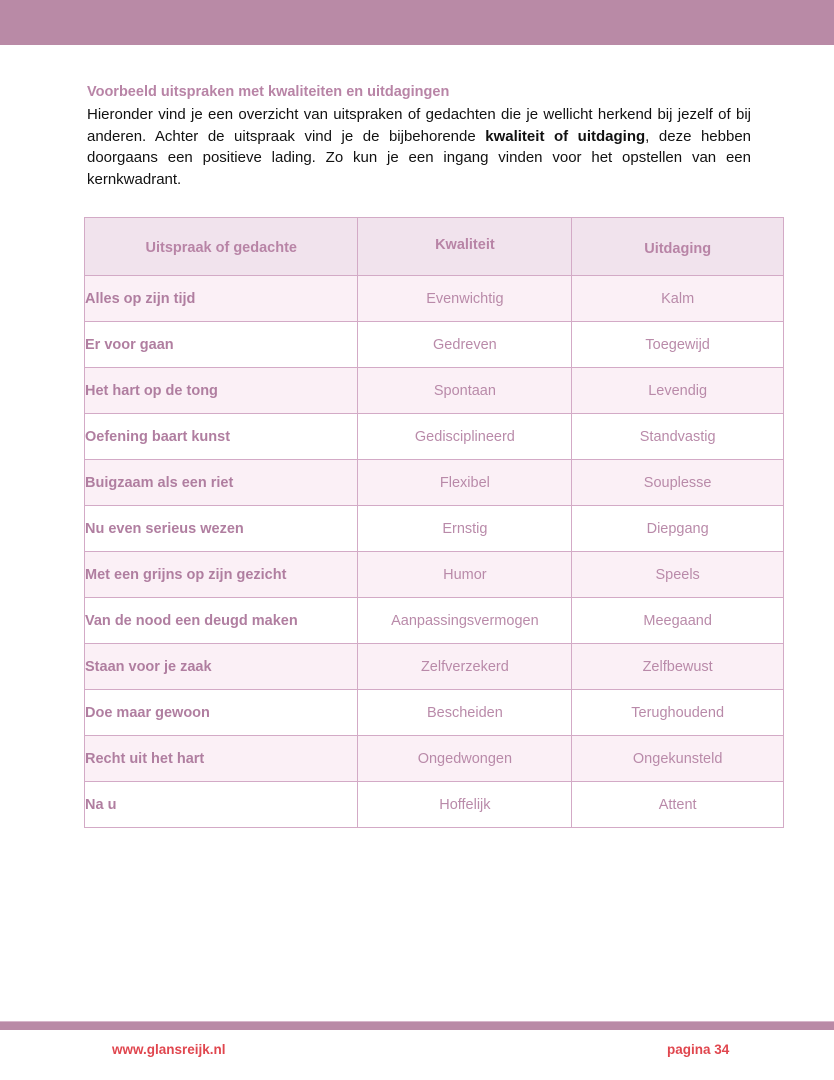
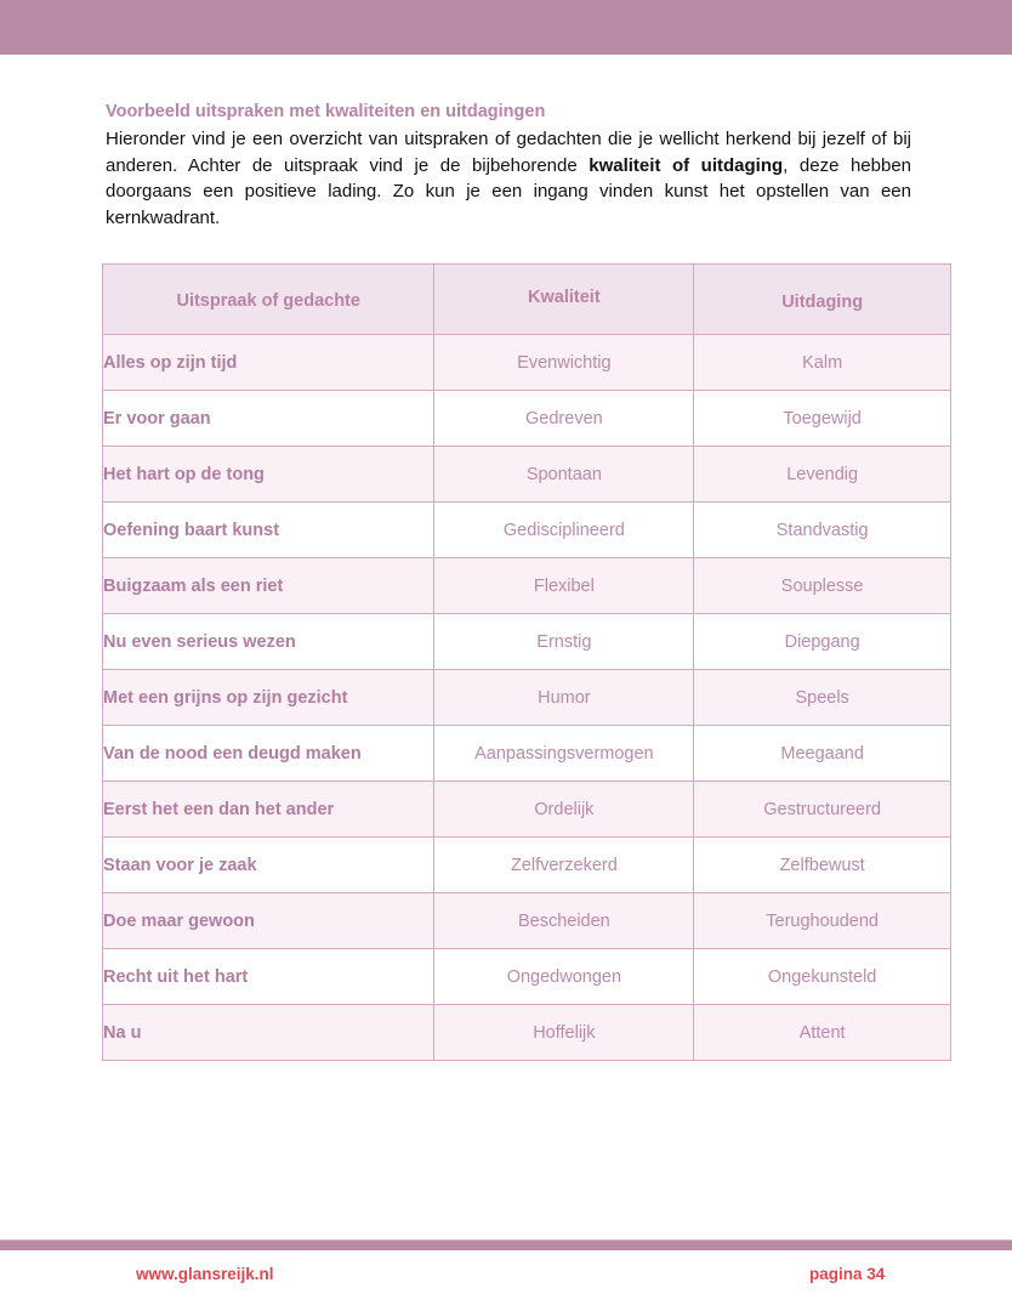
  Voorbeeld uitspraken met kwaliteiten en uitdagingen
- Hieronder vind je een overzicht van uitspraken of gedachten die je wellicht herkend bij jezelf of bij anderen. Achter de uitspraak vind je de bijbehorende kwaliteit of uitdaging, deze hebben doorgaans een positieve lading. Zo kun je een ingang vinden voor het opstellen van een kernkwadrant.
+ Hieronder vind je een overzicht van uitspraken of gedachten die je wellicht herkend bij jezelf of bij anderen. Achter de uitspraak vind je de bijbehorende kwaliteit of uitdaging, deze hebben doorgaans een positieve lading. Zo kun je een ingang vinden kunst het opstellen van een kernkwadrant.
  Uitspraak of gedachte	Kwaliteit	Uitdaging
  Alles op zijn tijd	Evenwichtig	Kalm
  Er voor gaan	Gedreven	Toegewijd
  Het hart op de tong	Spontaan	Levendig
  Oefening baart kunst	Gedisciplineerd	Standvastig
  Buigzaam als een riet	Flexibel	Souplesse
  Nu even serieus wezen	Ernstig	Diepgang
  Met een grijns op zijn gezicht	Humor	Speels
  Van de nood een deugd maken	Aanpassingsvermogen	Meegaand
+ Eerst het een dan het ander	Ordelijk	Gestructureerd
  Staan voor je zaak	Zelfverzekerd	Zelfbewust
  Doe maar gewoon	Bescheiden	Terughoudend
  Recht uit het hart	Ongedwongen	Ongekunsteld
  Na u	Hoffelijk	Attent
  www.glansreijk.nl
  pagina 34
